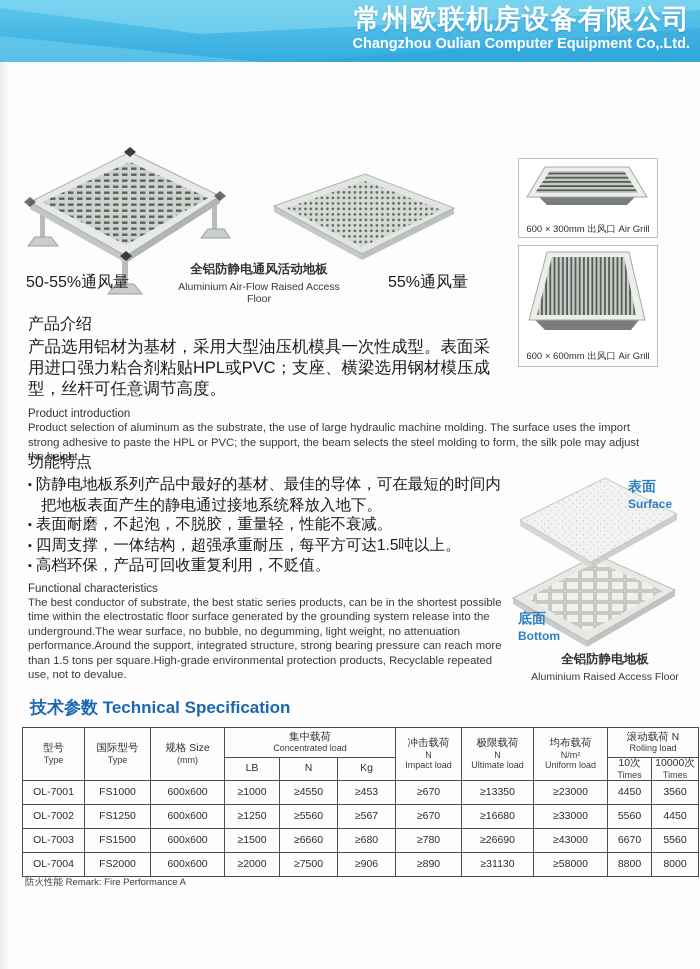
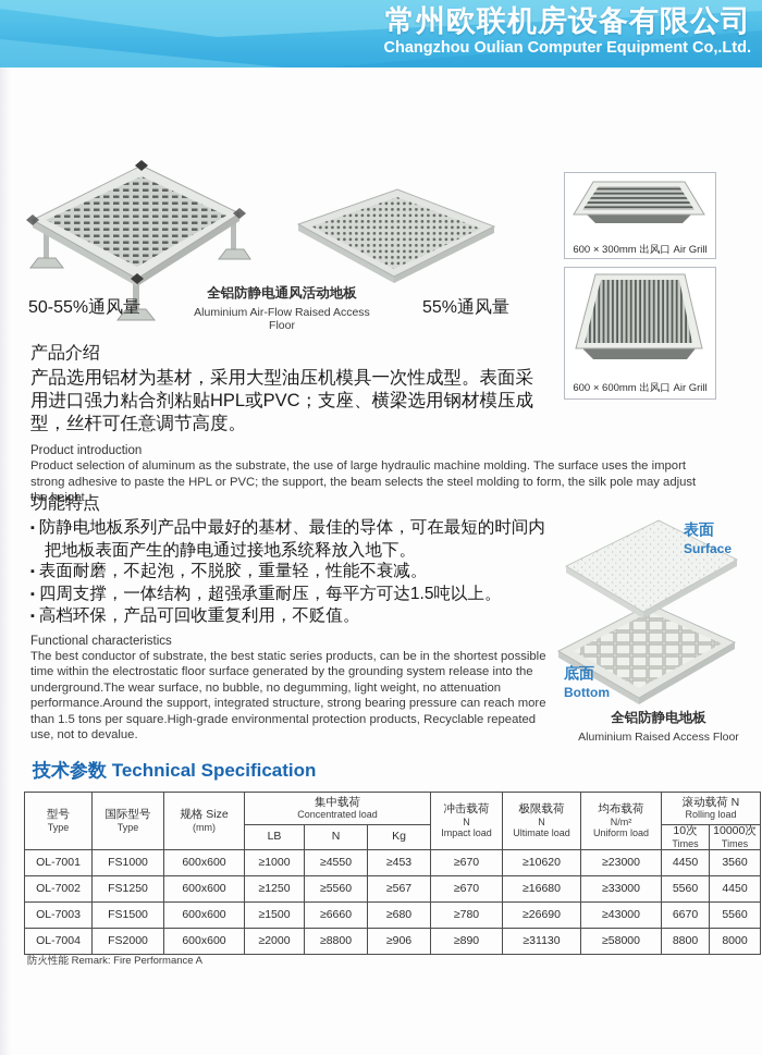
  常州欧联机房设备有限公司
  Changzhou Oulian Computer Equipment Co,.Ltd.
  50-55%通风量
  全铝防静电通风活动地板
  Aluminium Air-Flow Raised Access Floor
  55%通风量
  600 × 300mm 出风口 Air Grill
  600 × 600mm 出风口 Air Grill
  产品介绍
  产品选用铝材为基材，采用大型油压机模具一次性成型。表面采用进口强力粘合剂粘贴HPL或PVC；支座、横梁选用钢材模压成型，丝杆可任意调节高度。
  Product introduction
  Product selection of aluminum as the substrate, the use of large hydraulic machine molding. The surface uses the import strong adhesive to paste the HPL or PVC; the support, the beam selects the steel molding to form, the silk pole may adjust the height.
  功能特点
  防静电地板系列产品中最好的基材、最佳的导体，可在最短的时间内把地板表面产生的静电通过接地系统释放入地下。
  表面耐磨，不起泡，不脱胶，重量轻，性能不衰减。
  四周支撑，一体结构，超强承重耐压，每平方可达1.5吨以上。
  高档环保，产品可回收重复利用，不贬值。
  Functional characteristics
  The best conductor of substrate, the best static series products, can be in the shortest possible time within the electrostatic floor surface generated by the grounding system release into the underground.The wear surface, no bubble, no degumming, light weight, no attenuation performance.Around the support, integrated structure, strong bearing pressure can reach more than 1.5 tons per square.High-grade environmental protection products, Recyclable repeated use, not to devalue.
  表面
  Surface
  底面
  Bottom
  全铝防静电地板
  Aluminium Raised Access Floor
  技术参数 Technical Specification
  型号 Type	国际型号 Type	规格 Size (mm)	集中载荷 Concentrated load	冲击载荷 N Impact load	极限载荷 N Ultimate load	均布载荷 N/m² Uniform load	滚动载荷 N Rolling load
  LB	N	Kg	10次 Times	10000次 Times
- OL-7001	FS1000	600x600	≥1000	≥4550	≥453	≥670	≥13350	≥23000	4450	3560
+ OL-7001	FS1000	600x600	≥1000	≥4550	≥453	≥670	≥10620	≥23000	4450	3560
  OL-7002	FS1250	600x600	≥1250	≥5560	≥567	≥670	≥16680	≥33000	5560	4450
  OL-7003	FS1500	600x600	≥1500	≥6660	≥680	≥780	≥26690	≥43000	6670	5560
- OL-7004	FS2000	600x600	≥2000	≥7500	≥906	≥890	≥31130	≥58000	8800	8000
+ OL-7004	FS2000	600x600	≥2000	≥8800	≥906	≥890	≥31130	≥58000	8800	8000
  防火性能 Remark: Fire Performance A
